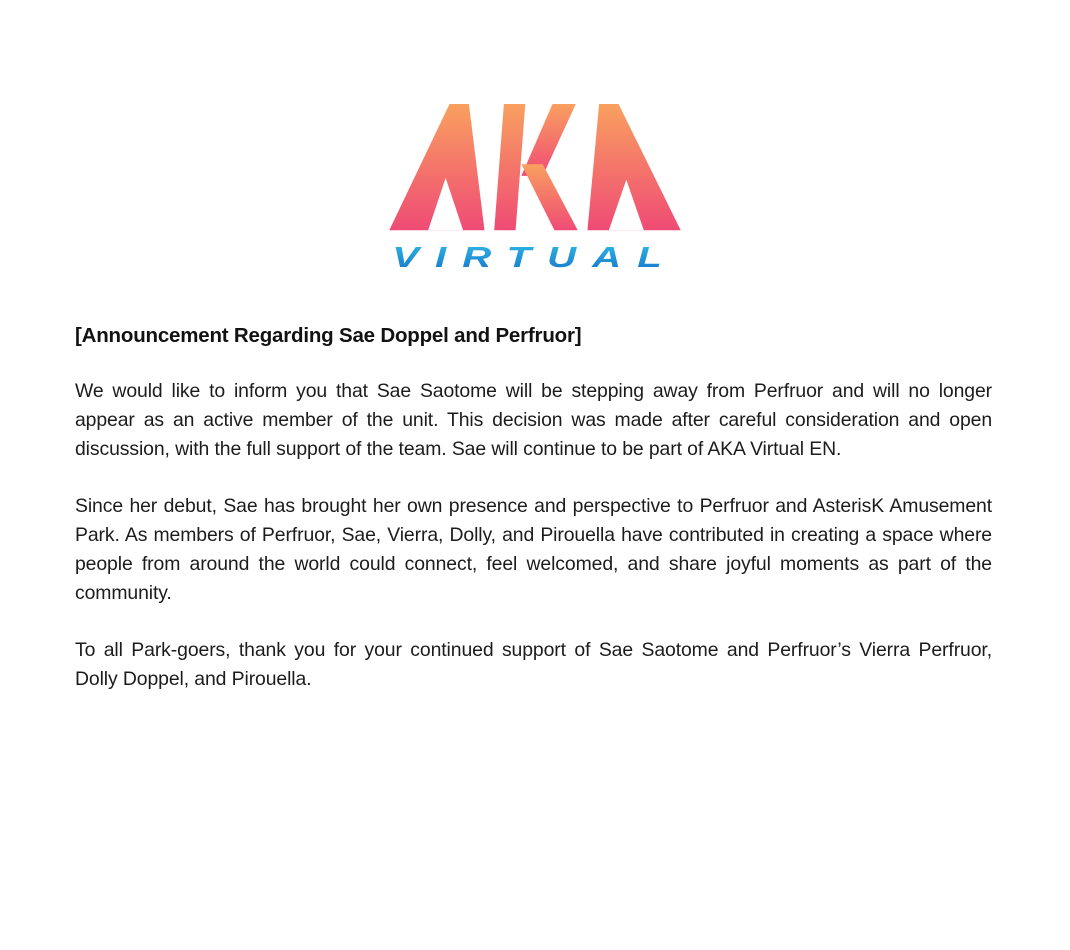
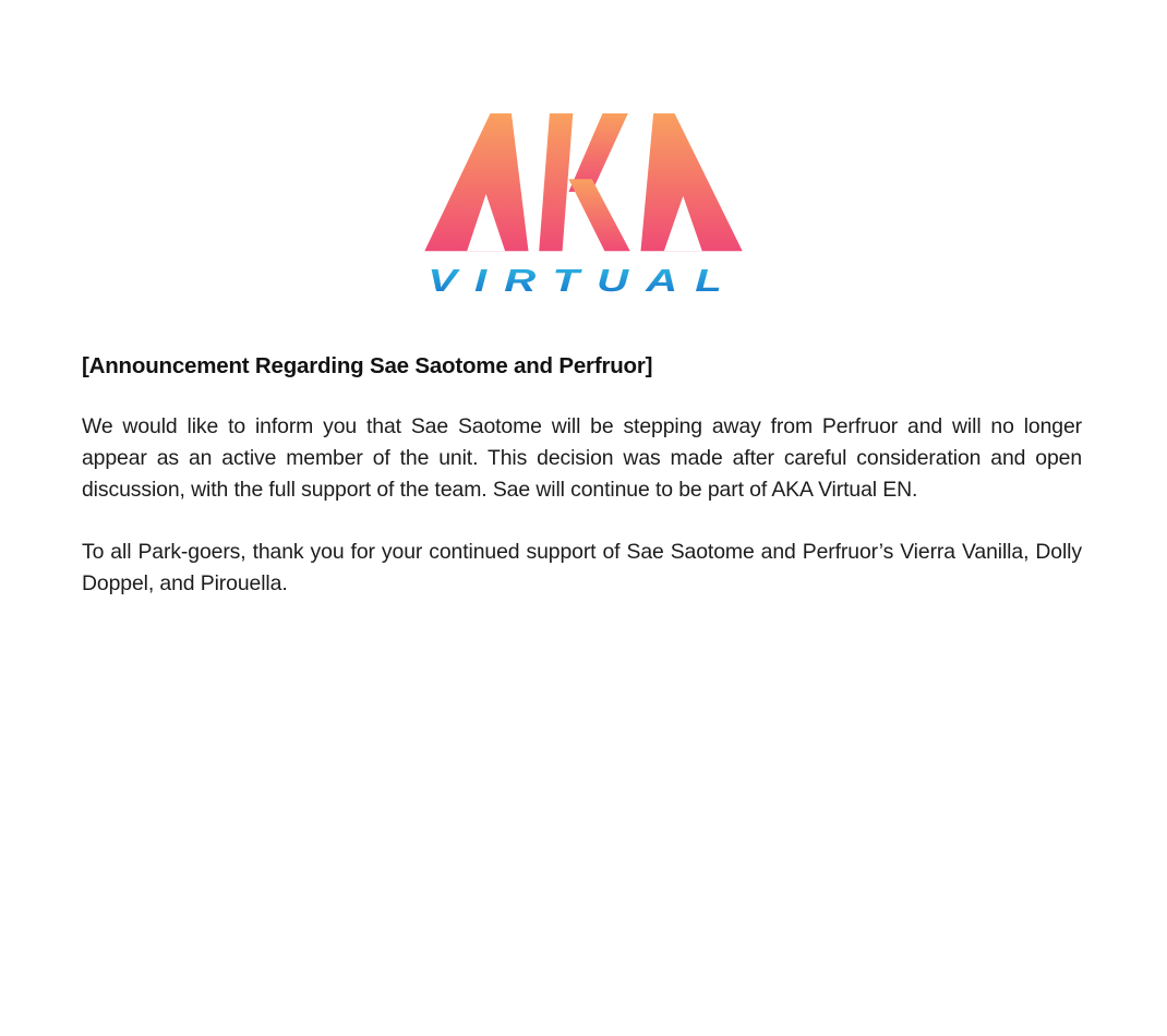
  VIRTUAL
- [Announcement Regarding Sae Doppel and Perfruor]
+ [Announcement Regarding Sae Saotome and Perfruor]
  We would like to inform you that Sae Saotome will be stepping away from Perfruor and will no longer appear as an active member of the unit. This decision was made after careful consideration and open discussion, with the full support of the team. Sae will continue to be part of AKA Virtual EN.
- Since her debut, Sae has brought her own presence and perspective to Perfruor and AsterisK Amusement Park. As members of Perfruor, Sae, Vierra, Dolly, and Pirouella have contributed in creating a space where people from around the world could connect, feel welcomed, and share joyful moments as part of the community.
- To all Park-goers, thank you for your continued support of Sae Saotome and Perfruor’s Vierra Perfruor, Dolly Doppel, and Pirouella.
+ To all Park-goers, thank you for your continued support of Sae Saotome and Perfruor’s Vierra Vanilla, Dolly Doppel, and Pirouella.
